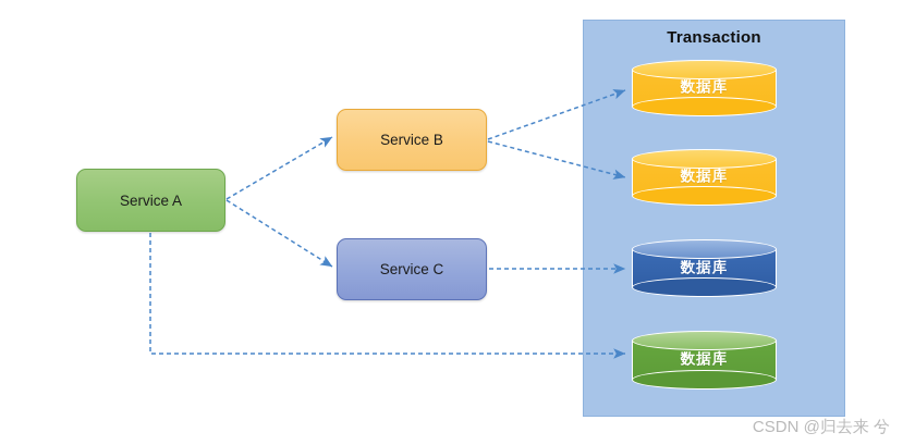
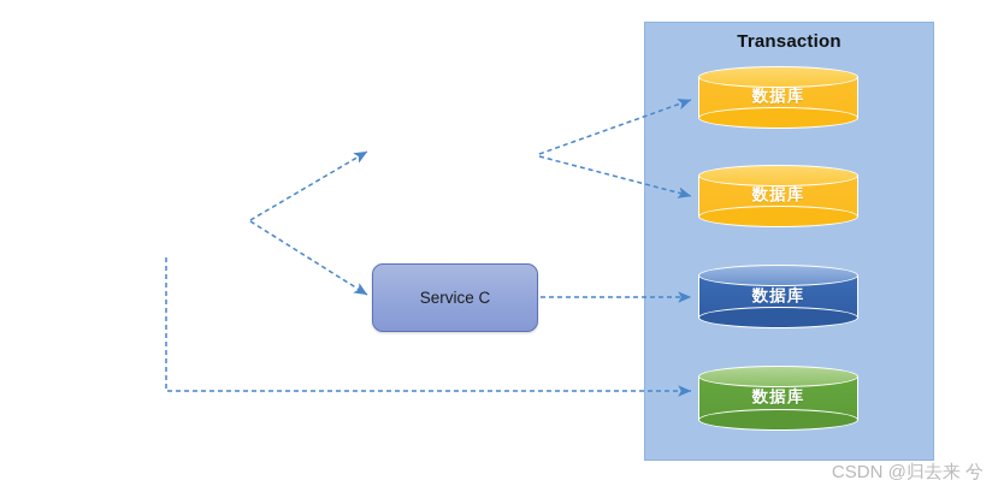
  Transaction
  数据库
  数据库
  数据库
  数据库
- Service A
- Service B
  Service C
  CSDN @归去来 兮
